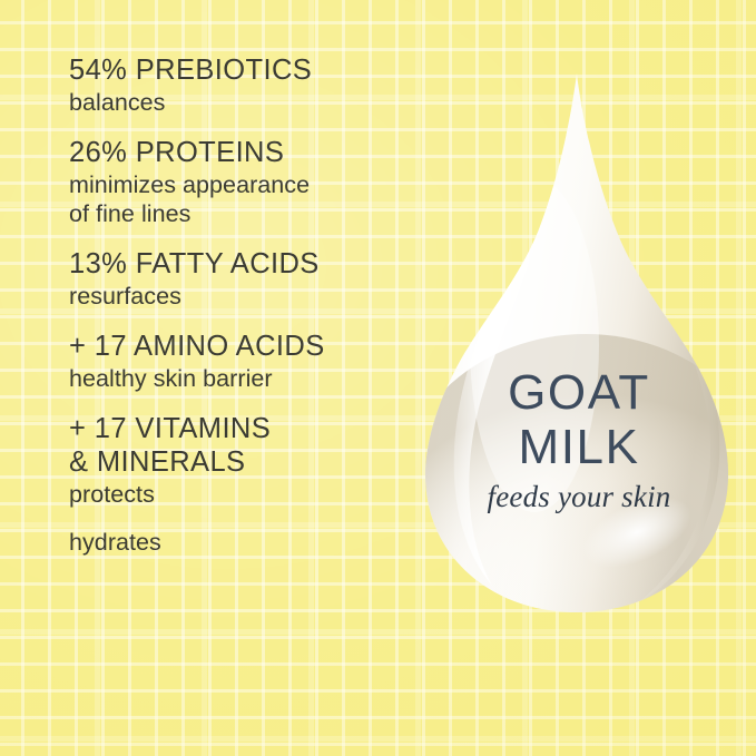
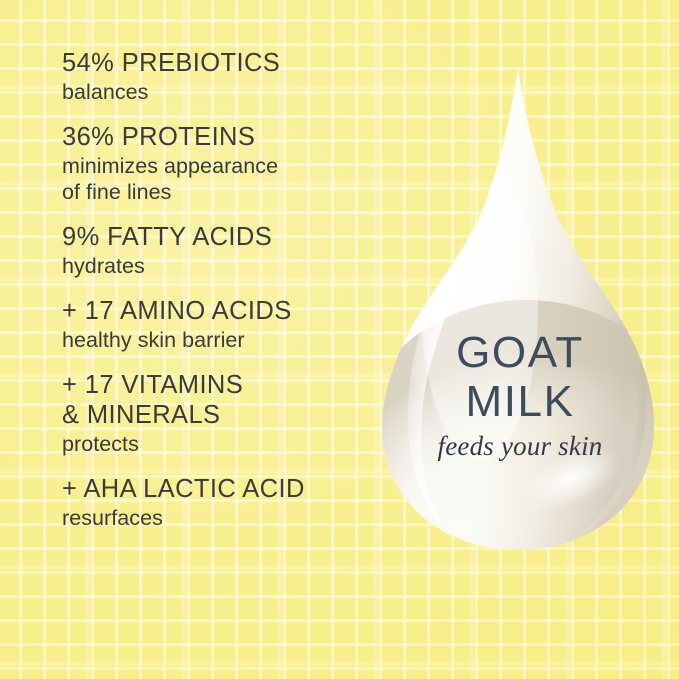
  54% PREBIOTICS
  balances
- 26% PROTEINS
+ 36% PROTEINS
  minimizes appearance
  of fine lines
- 13% FATTY ACIDS
+ 9% FATTY ACIDS
- resurfaces
+ hydrates
  + 17 AMINO ACIDS
  healthy skin barrier
  + 17 VITAMINS
  & MINERALS
  protects
+ + AHA LACTIC ACID
- hydrates
+ resurfaces
  GOAT
  MILK
  feeds your skin
